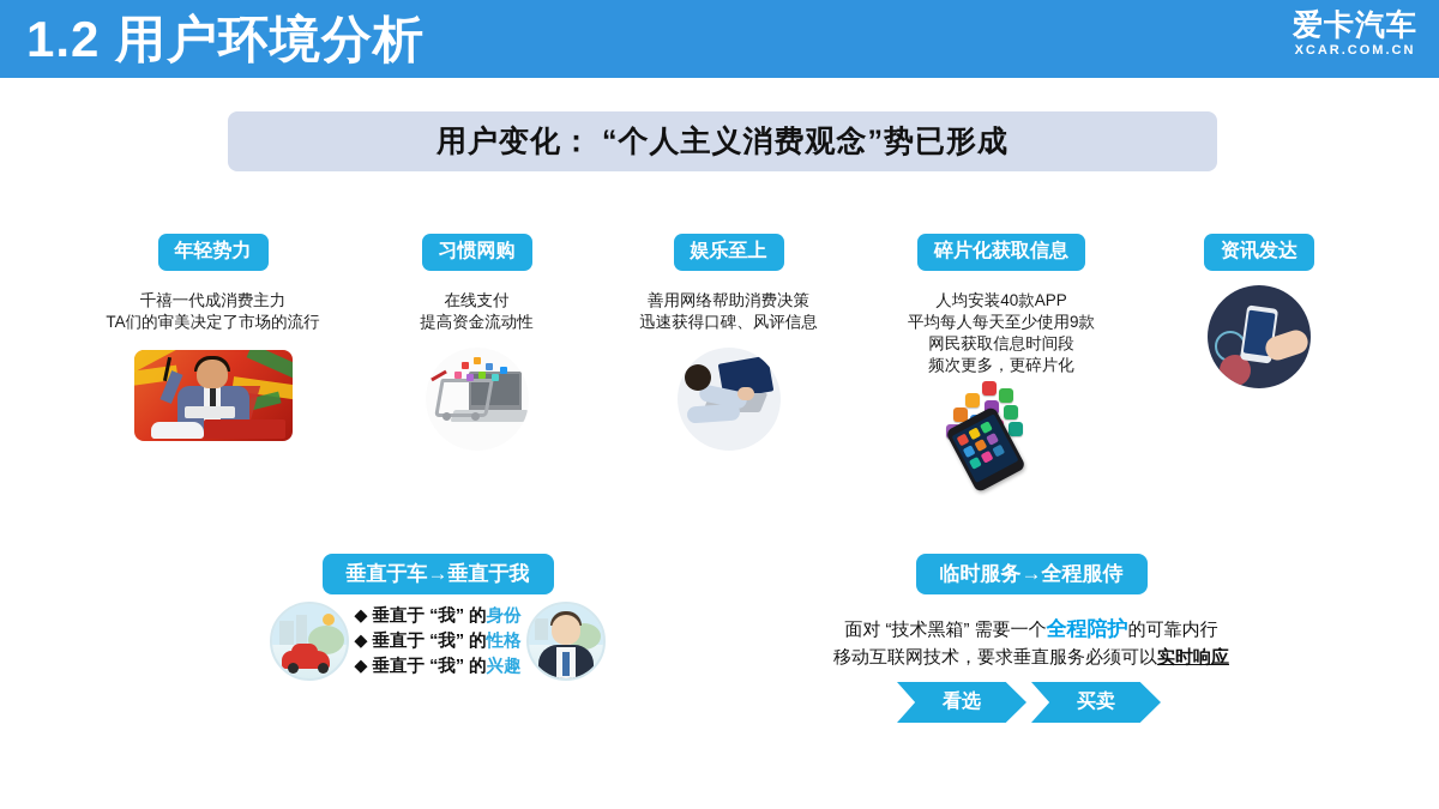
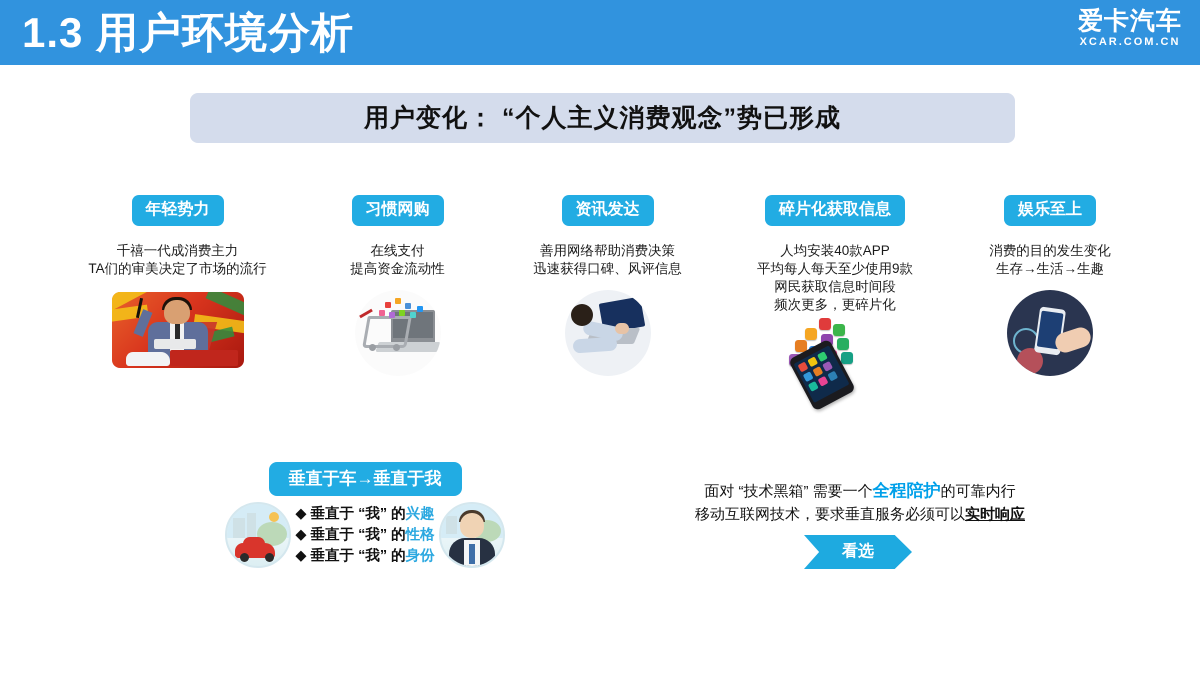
- 1.2 用户环境分析
+ 1.3 用户环境分析
  爱卡汽车
  XCAR.COM.CN
  用户变化： “个人主义消费观念”势已形成
  年轻势力
  千禧一代成消费主力
  TA们的审美决定了市场的流行
  习惯网购
  在线支付
  提高资金流动性
- 娱乐至上
+ 资讯发达
  善用网络帮助消费决策
  迅速获得口碑、风评信息
  碎片化获取信息
  人均安装40款APP
  平均每人每天至少使用9款
  网民获取信息时间段
  频次更多，更碎片化
- 资讯发达
+ 娱乐至上
+ 消费的目的发生变化
+ 生存→生活→生趣
  垂直于车→垂直于我
- ◆ 垂直于 “我” 的身份
+ ◆ 垂直于 “我” 的兴趣
  ◆ 垂直于 “我” 的性格
- ◆ 垂直于 “我” 的兴趣
+ ◆ 垂直于 “我” 的身份
- 临时服务→全程服侍
  面对 “技术黑箱” 需要一个全程陪护的可靠内行
  移动互联网技术，要求垂直服务必须可以实时响应
  看选
- 买卖
